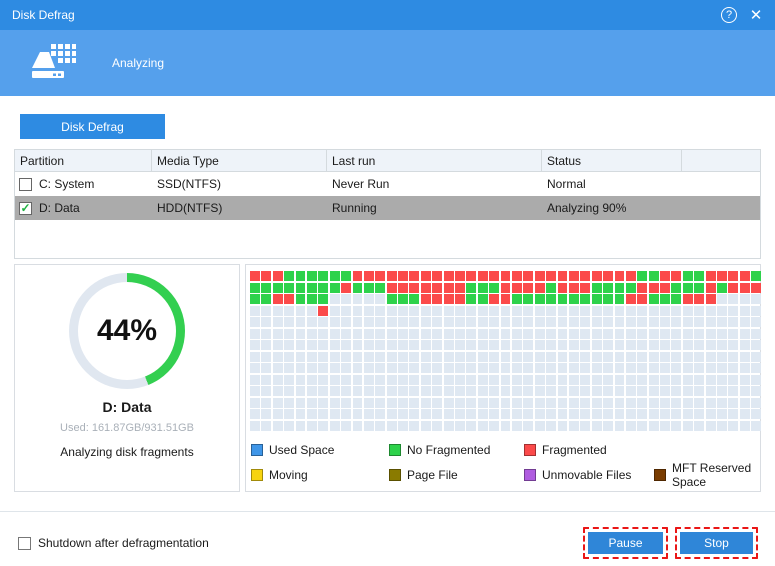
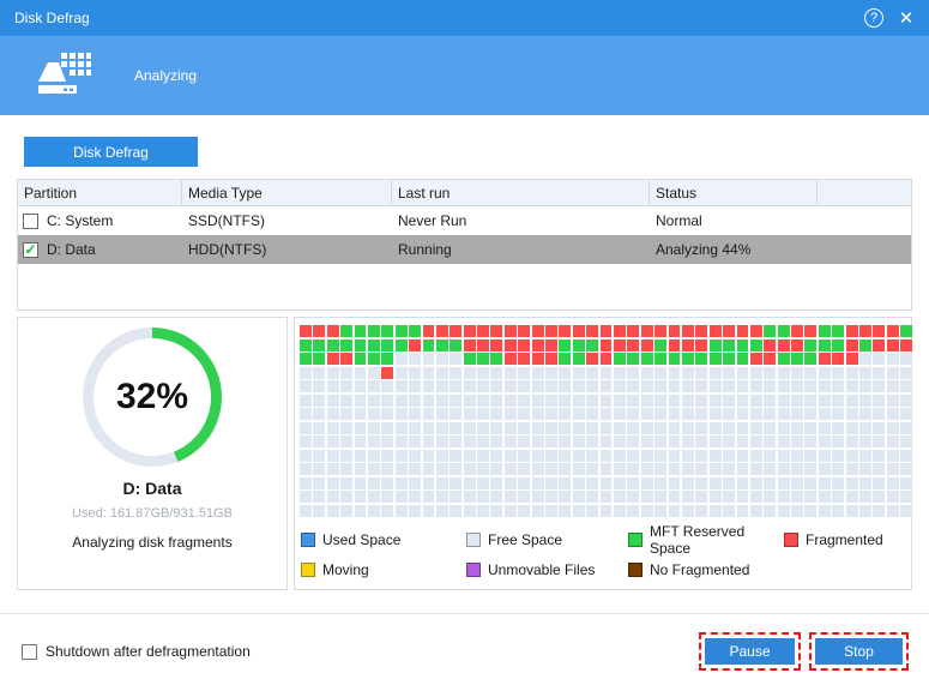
  Disk Defrag
  ?
  ✕
  Analyzing
  Disk Defrag
  Partition
  Media Type
  Last run
  Status
  C: System
  SSD(NTFS)
  Never Run
  Normal
  ✓
  D: Data
  HDD(NTFS)
  Running
- Analyzing 90%
+ Analyzing 44%
- 44%
+ 32%
  D: Data
  Used: 161.87GB/931.51GB
  Analyzing disk fragments
  Used Space
+ Free Space
- No Fragmented
+ MFT Reserved Space
  Fragmented
  Moving
- Page File
  Unmovable Files
- MFT Reserved Space
+ No Fragmented
  Shutdown after defragmentation
  Pause
  Stop
